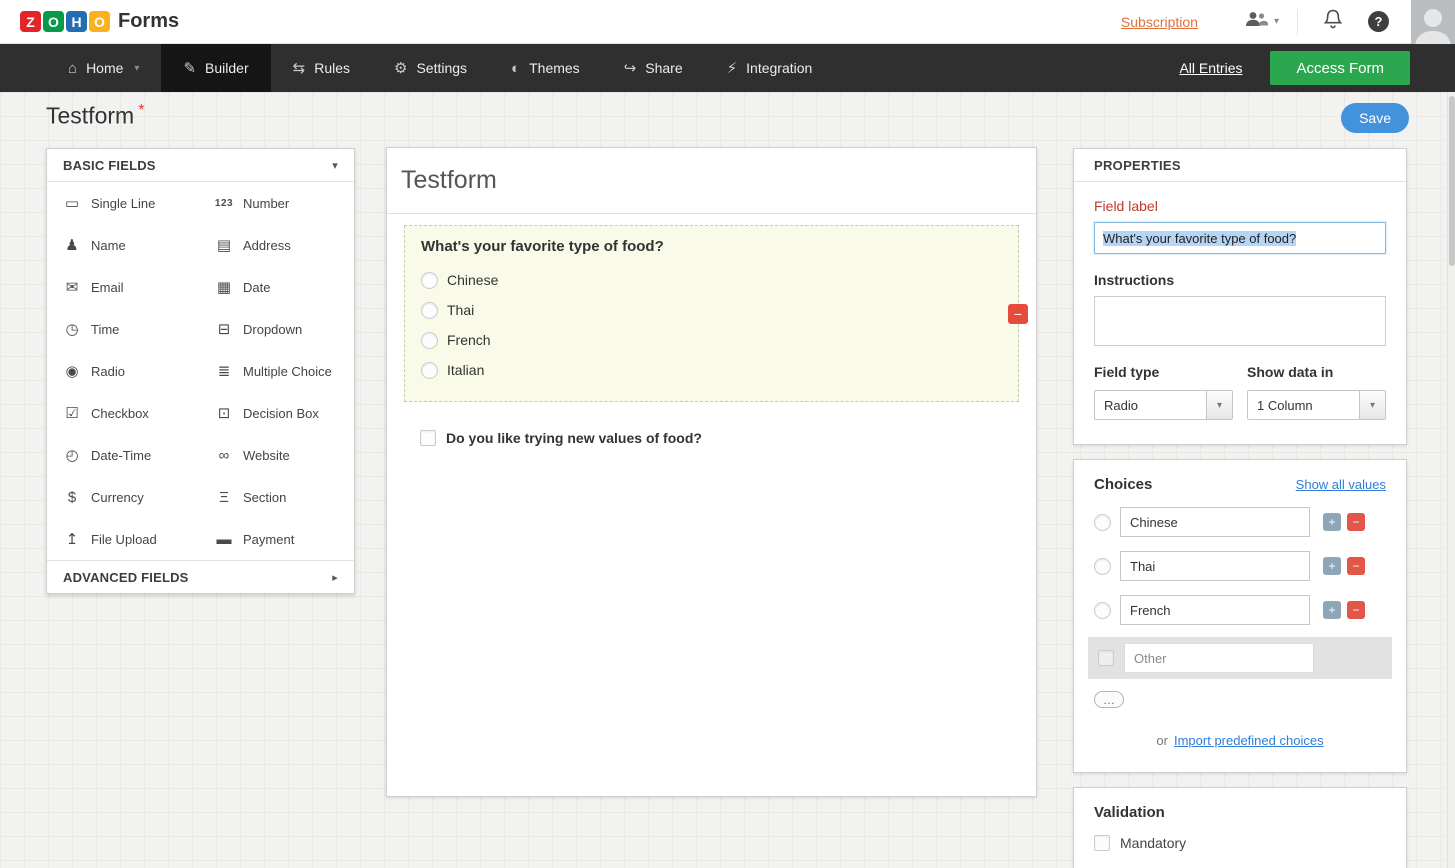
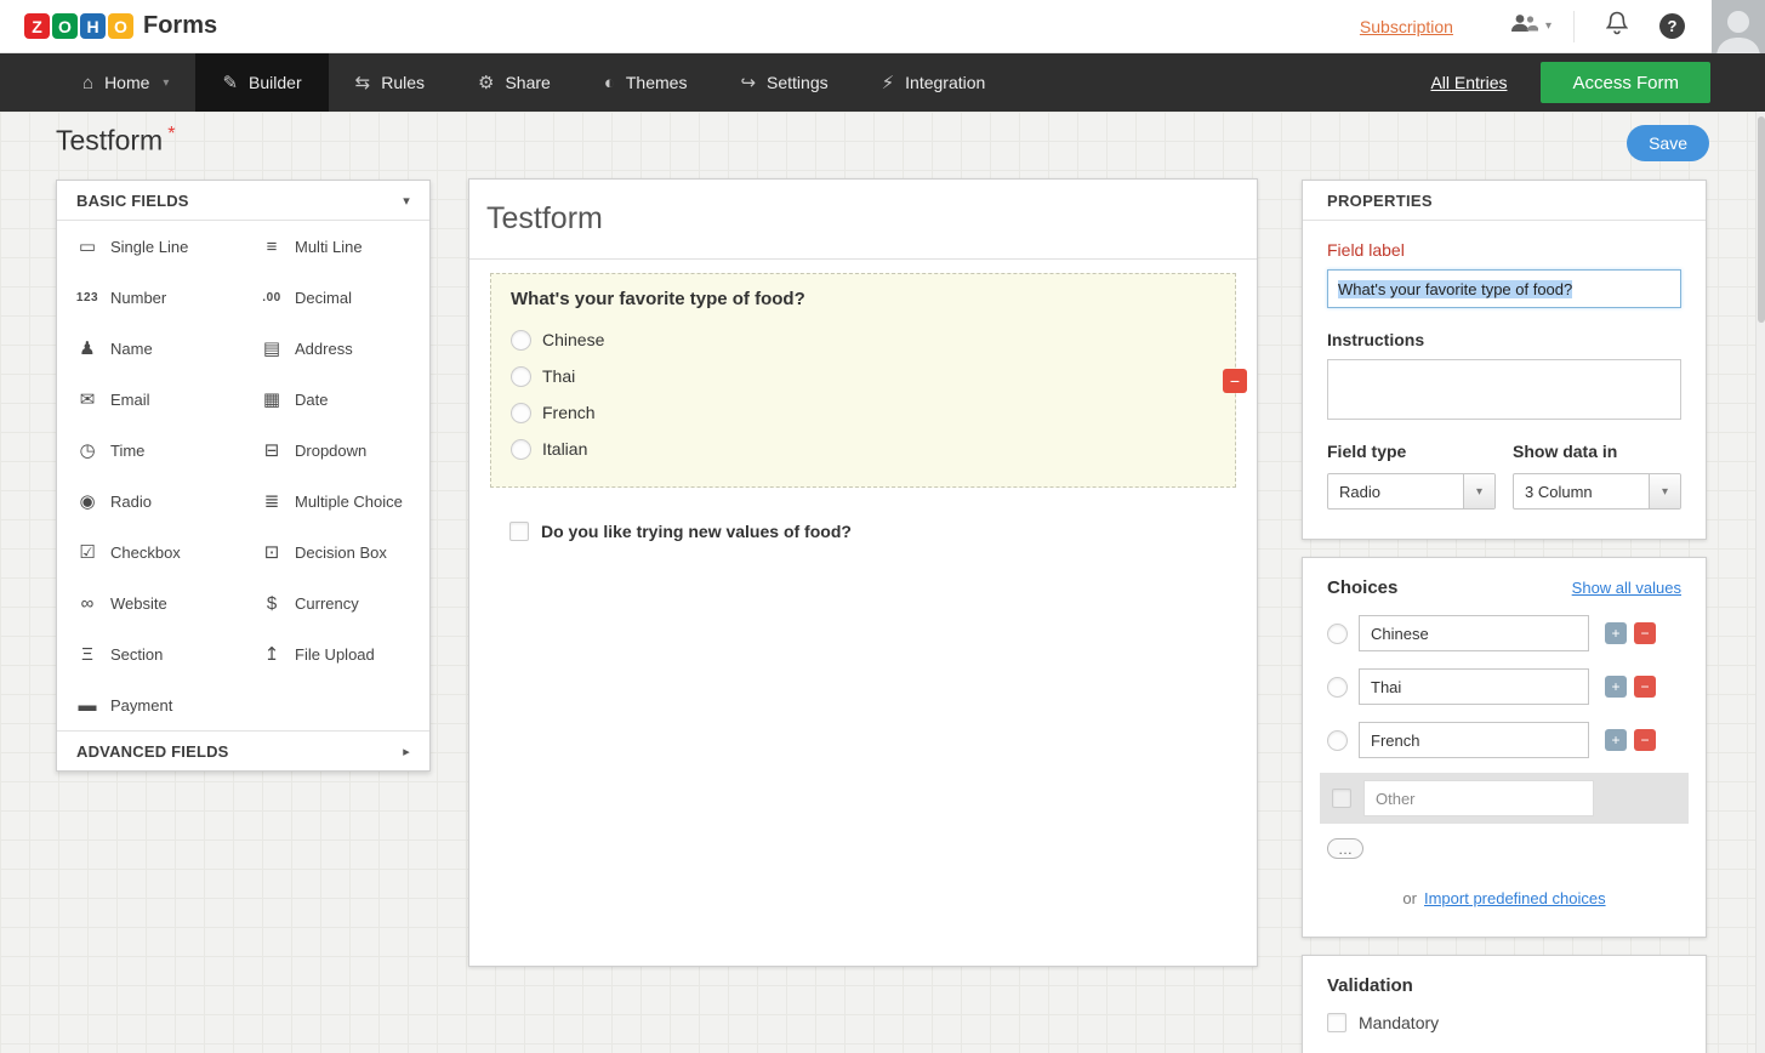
  Z
  O
  H
  O
  Forms
  Subscription
  ▾
  ?
  ⌂
  Home
  ▾
  ✎
  Builder
  ⇆
  Rules
  ⚙
- Settings
+ Share
  ◐
  Themes
  ↪
- Share
+ Settings
  ⚡
  Integration
  All Entries
  Access Form
  Testform *
  Save
  BASIC FIELDS
  ▾
  ▭
  Single Line
+ ≡
+ Multi Line
  123
  Number
+ .00
+ Decimal
  ♟
  Name
  ▤
  Address
  ✉
  Email
  ▦
  Date
  ◷
  Time
  ⊟
  Dropdown
  ◉
  Radio
  ≣
  Multiple Choice
  ☑
  Checkbox
  ⊡
  Decision Box
- ◴
- Date-Time
  ∞
  Website
  $
  Currency
  Ξ
  Section
  ↥
  File Upload
  ▬
  Payment
  ADVANCED FIELDS
  ▸
  Testform
  What's your favorite type of food?
  Chinese
  Thai
  French
  Italian
  −
  Do you like trying new values of food?
  PROPERTIES
  Field label
  What's your favorite type of food?
  Instructions
  Field type
  Radio
  ▾
  Show data in
- 1 Column
+ 3 Column
  ▾
  Choices
  Show all values
  Chinese
  +
  −
  Thai
  +
  −
  French
  +
  −
  Other
  …
  or Import predefined choices
  Validation
  Mandatory
